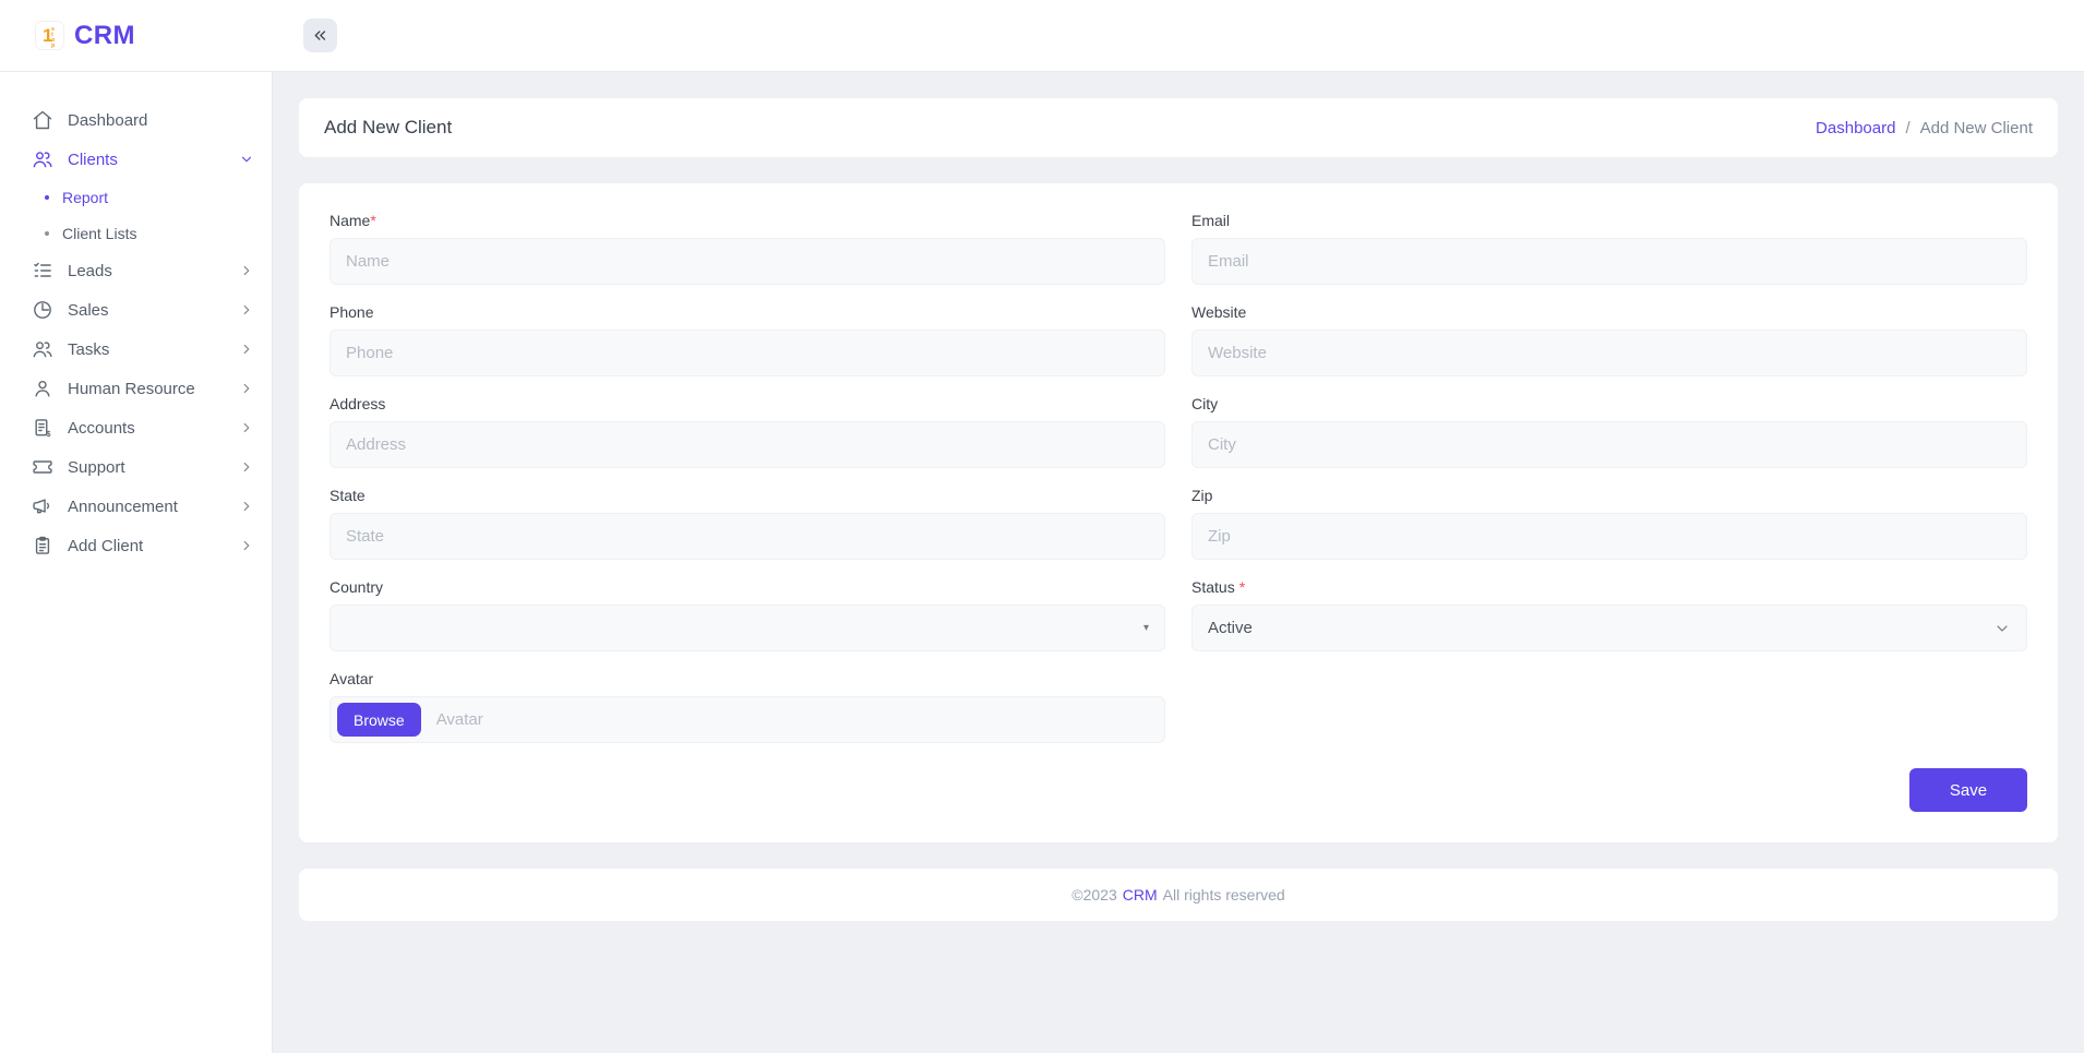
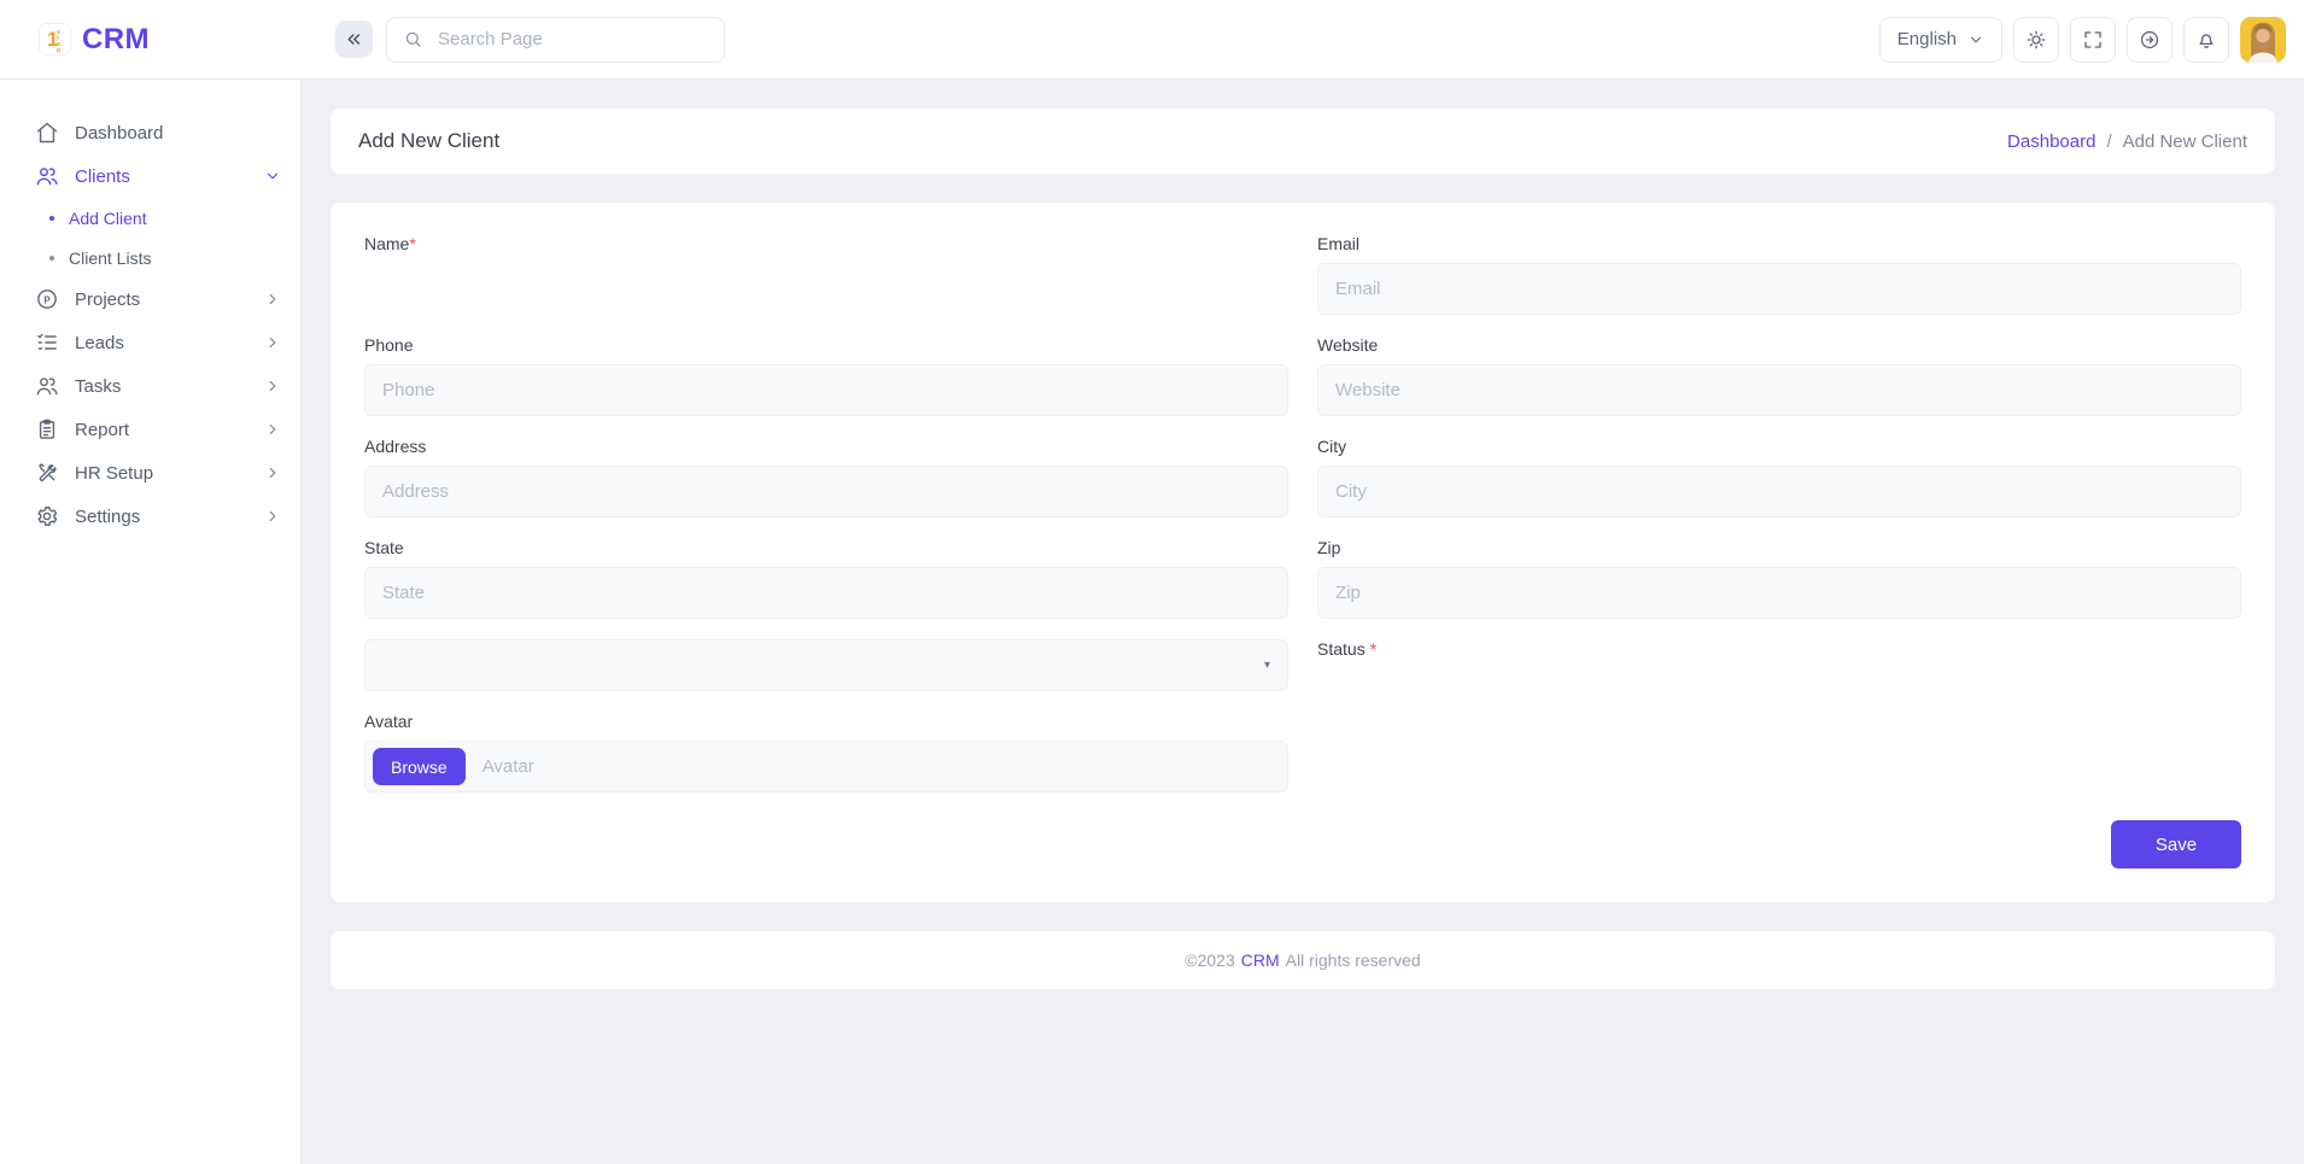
  1
  CRM
+ Search Page
+ English
  Dashboard
  Clients
- Report
+ Add Client
  Client Lists
+ P
+ Projects
  Leads
- Sales
  Tasks
- Human Resource
- $
- Accounts
- Support
- Announcement
- Add Client
+ Report
+ HR Setup
+ Settings
  Add New Client
  Dashboard
  /
  Add New Client
  Name*
- Name
  Email
  Email
  Phone
  Phone
  Website
  Website
  Address
  Address
  City
  City
  State
  State
  Zip
  Zip
- Country
  ▾
  Status *
- Active
  Avatar
  Browse
  Avatar
  Save
  ©2023
  CRM
  All rights reserved
